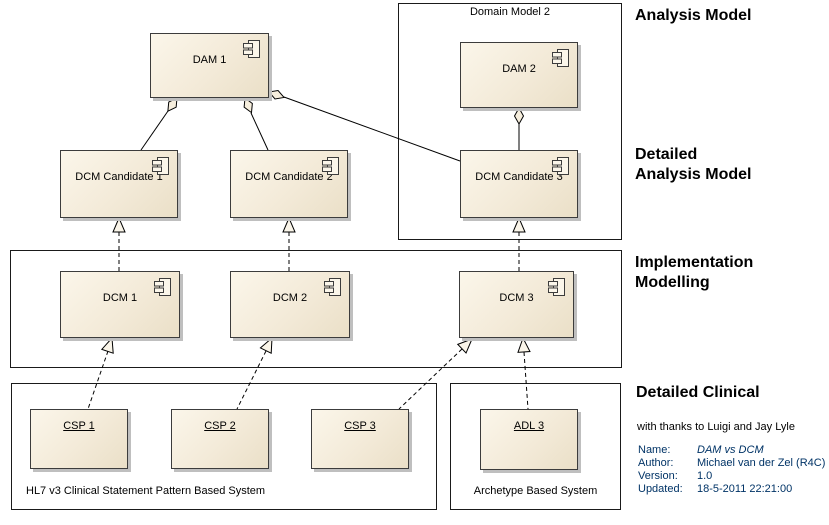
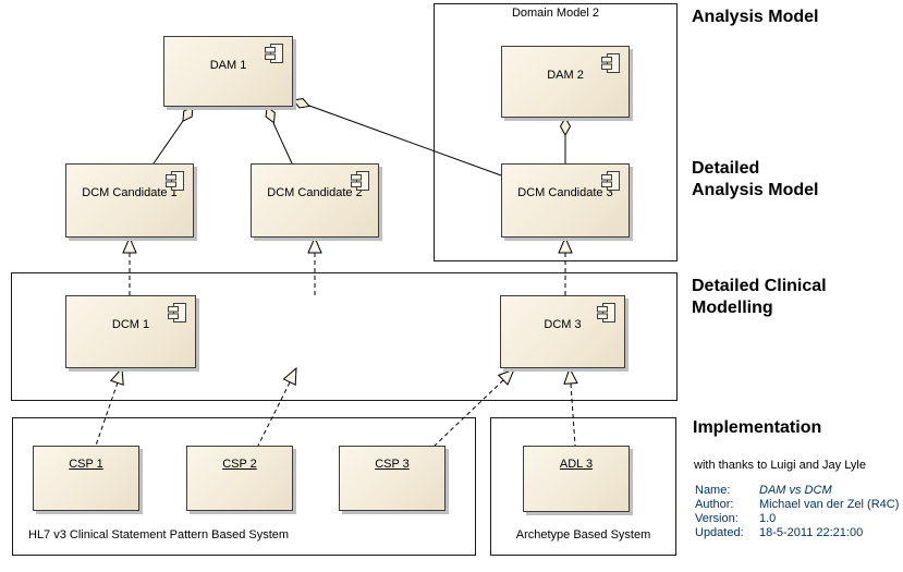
  Domain Model 2
  HL7 v3 Clinical Statement Pattern Based System
  Archetype Based System
  DAM 1
  DAM 2
  DCM Candidate 1
  DCM Candidate 2
  DCM Candidate 3
  DCM 1
- DCM 2
  DCM 3
  CSP 1
  CSP 2
  CSP 3
  ADL 3
  Analysis Model
  Detailed
  Analysis Model
- Implementation
+ Detailed Clinical
  Modelling
- Detailed Clinical
+ Implementation
  with thanks to Luigi and Jay Lyle
  Name:
  DAM vs DCM
  Author:
  Michael van der Zel (R4C)
  Version:
  1.0
  Updated:
  18-5-2011 22:21:00
